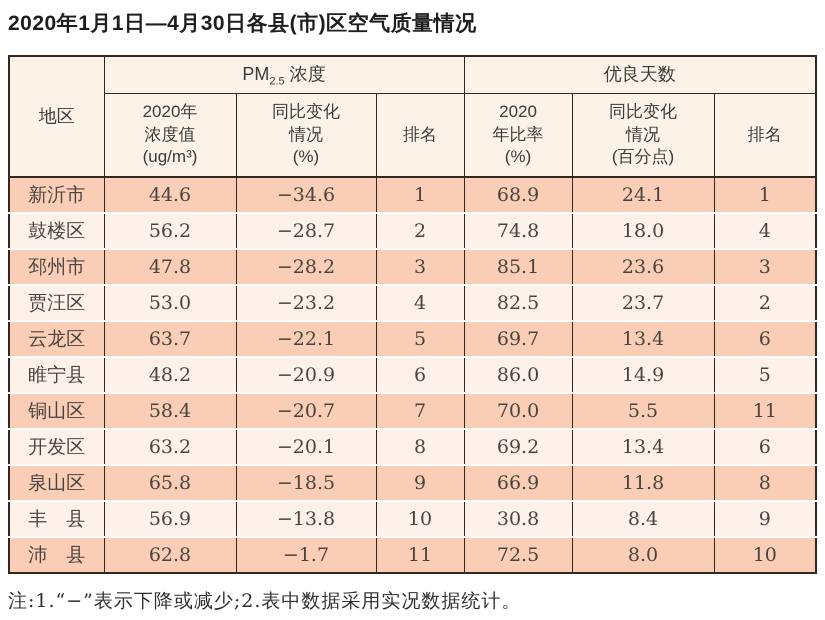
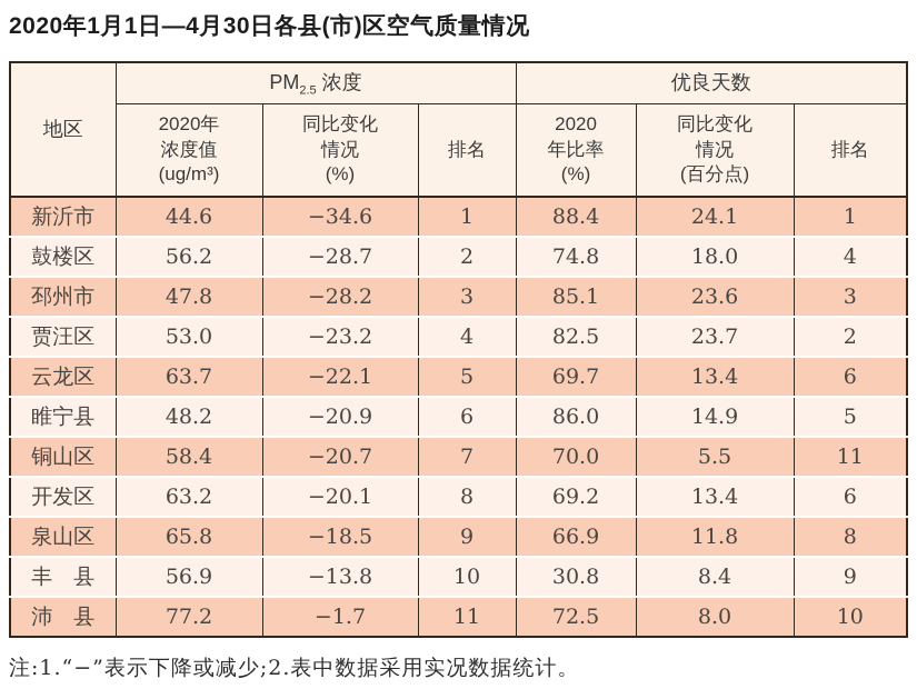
  2020年1月1日—4月30日各县(市)区空气质量情况
  地区	PM2.5 浓度	优良天数
  2020年 浓度值 (ug/m³)	同比变化 情况 (%)	排名	2020 年比率 (%)	同比变化 情况 (百分点)	排名
- 新沂市	44.6	−34.6	1	68.9	24.1	1
+ 新沂市	44.6	−34.6	1	88.4	24.1	1
  鼓楼区	56.2	−28.7	2	74.8	18.0	4
  邳州市	47.8	−28.2	3	85.1	23.6	3
  贾汪区	53.0	−23.2	4	82.5	23.7	2
  云龙区	63.7	−22.1	5	69.7	13.4	6
  睢宁县	48.2	−20.9	6	86.0	14.9	5
  铜山区	58.4	−20.7	7	70.0	5.5	11
  开发区	63.2	−20.1	8	69.2	13.4	6
  泉山区	65.8	−18.5	9	66.9	11.8	8
  丰 县	56.9	−13.8	10	30.8	8.4	9
- 沛 县	62.8	−1.7	11	72.5	8.0	10
+ 沛 县	77.2	−1.7	11	72.5	8.0	10
  注:1.“−”表示下降或减少;2.表中数据采用实况数据统计。
